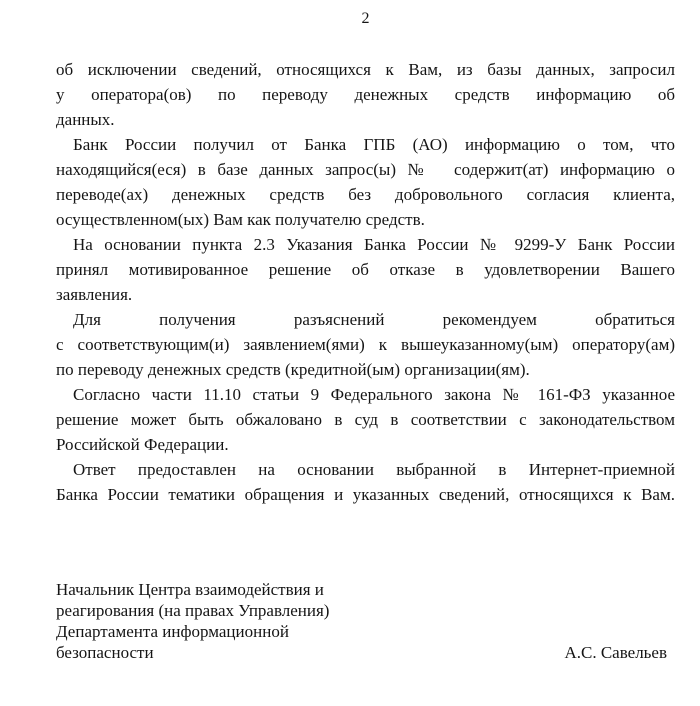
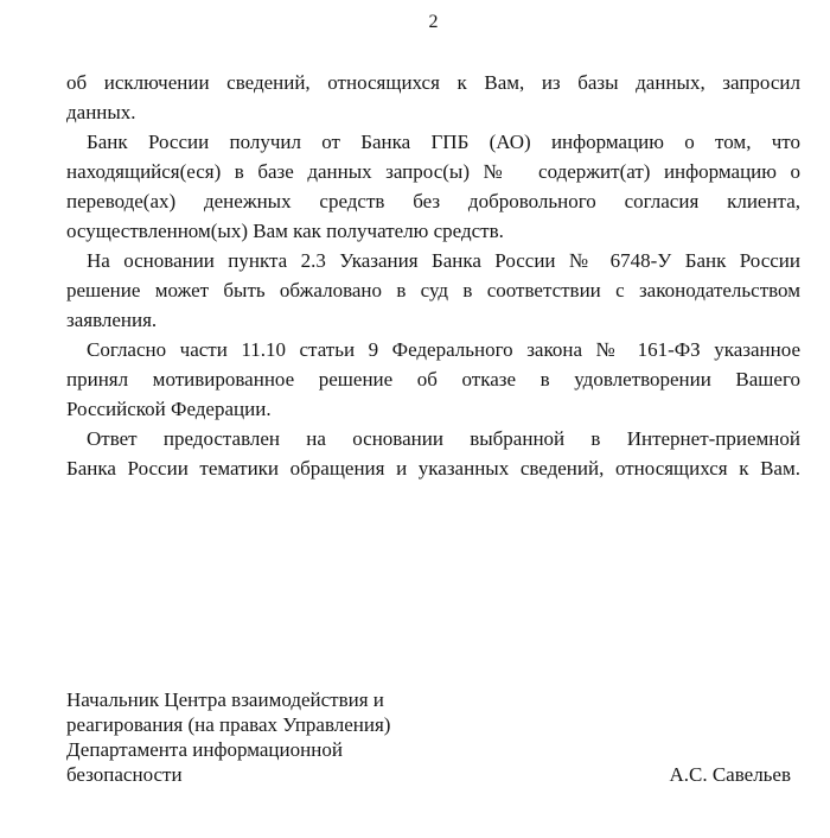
  2
  об исключении сведений, относящихся к Вам, из базы данных, запросил
- у оператора(ов) по переводу денежных средств информацию об
  данных.
  Банк России получил от Банка ГПБ (АО) информацию о том, что
  находящийся(еся) в базе данных запрос(ы) № содержит(ат) информацию о
  переводе(ах) денежных средств без добровольного согласия клиента,
  осуществленном(ых) Вам как получателю средств.
- На основании пункта 2.3 Указания Банка России № 9299-У Банк России
+ На основании пункта 2.3 Указания Банка России № 6748-У Банк России
- принял мотивированное решение об отказе в удовлетворении Вашего
+ решение может быть обжаловано в суд в соответствии с законодательством
  заявления.
- Для получения разъяснений рекомендуем обратиться
- с соответствующим(и) заявлением(ями) к вышеуказанному(ым) оператору(ам)
- по переводу денежных средств (кредитной(ым) организации(ям).
  Согласно части 11.10 статьи 9 Федерального закона № 161-ФЗ указанное
- решение может быть обжаловано в суд в соответствии с законодательством
+ принял мотивированное решение об отказе в удовлетворении Вашего
  Российской Федерации.
  Ответ предоставлен на основании выбранной в Интернет-приемной
  Банка России тематики обращения и указанных сведений, относящихся к Вам.
  Начальник Центра взаимодействия и
  реагирования (на правах Управления)
  Департамента информационной
  безопасности
  А.С. Савельев
